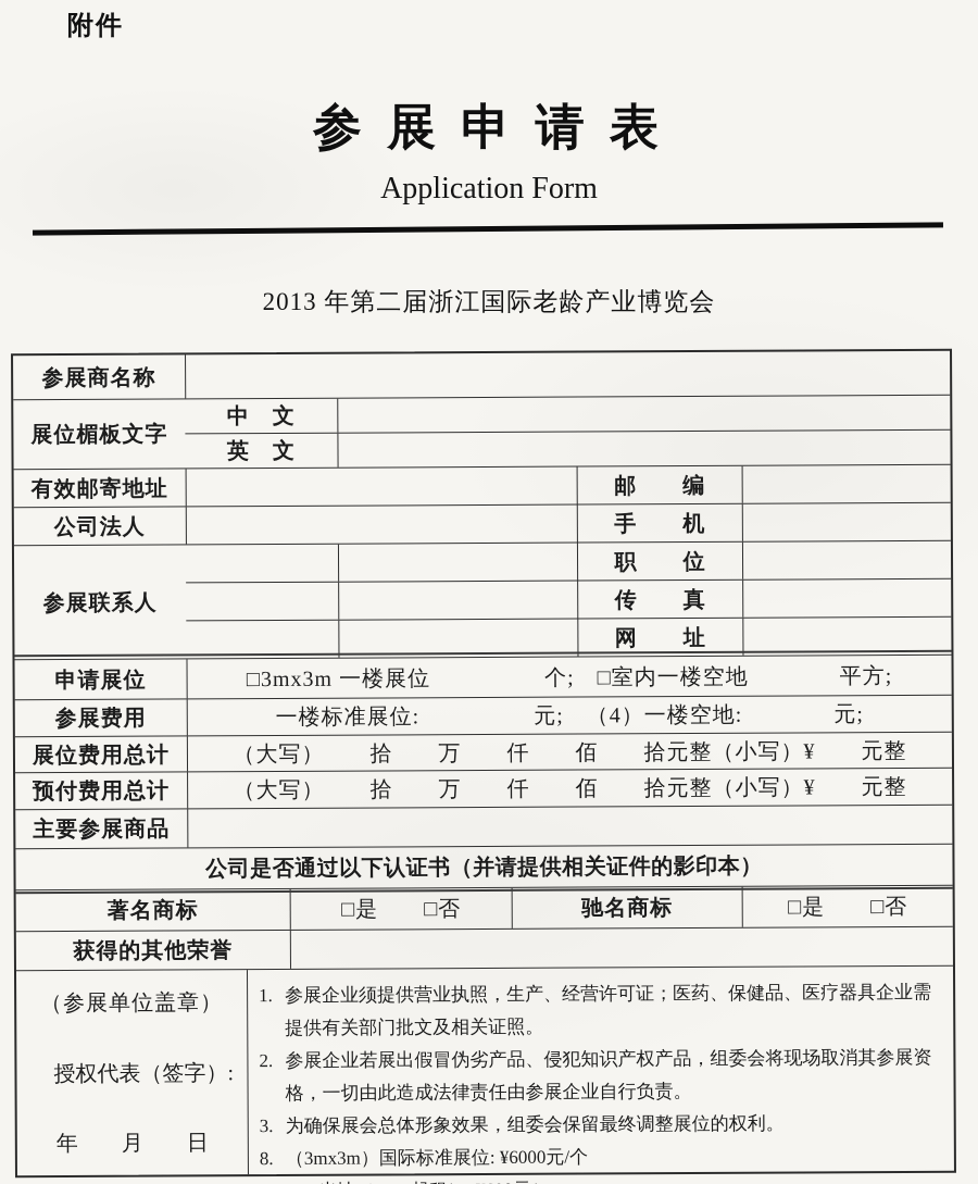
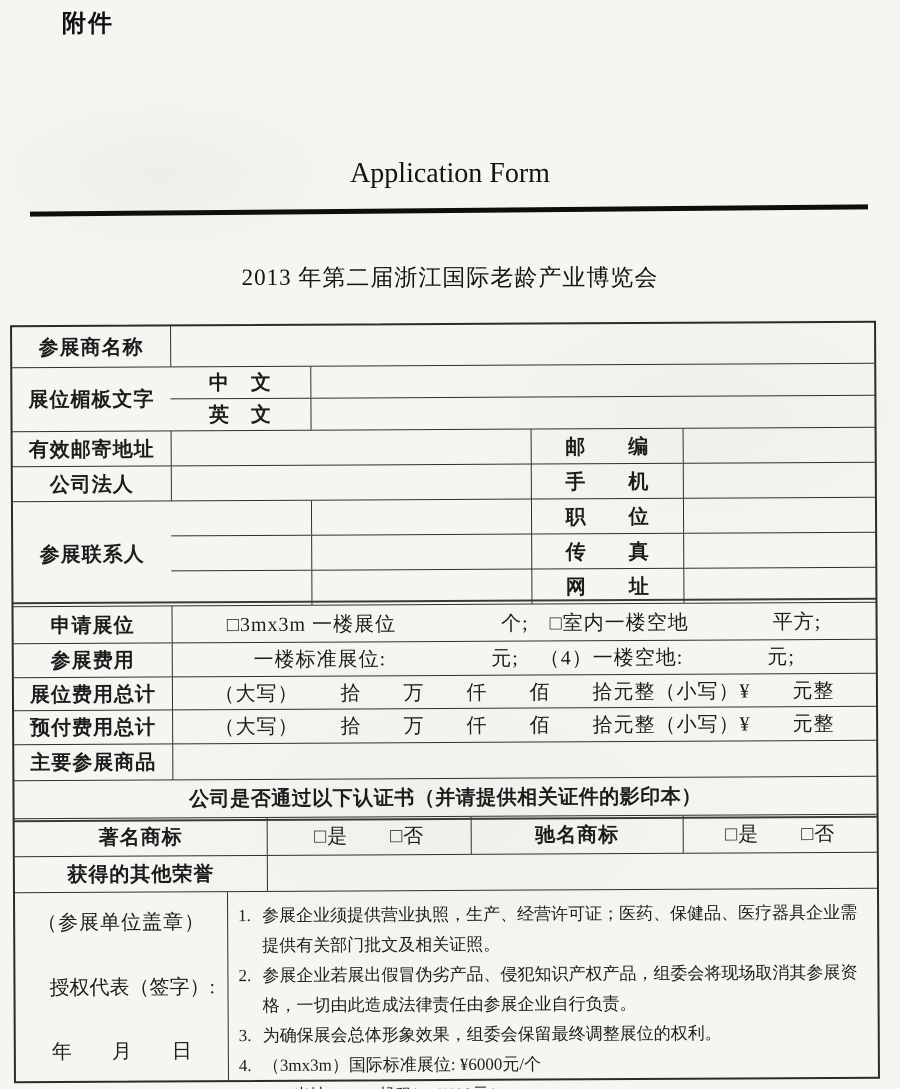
  附件
- 参 展 申 请 表
  Application Form
  2013 年第二届浙江国际老龄产业博览会
  参展商名称
  展位楣板文字
  中 文
  英 文
  有效邮寄地址
  邮 编
  公司法人
  手 机
  参展联系人
  职 位
  传 真
  网 址
  申请展位
  □3mx3m 一楼展位 个; □室内一楼空地 平方;
  参展费用
  一楼标准展位: 元; （4）一楼空地: 元;
  展位费用总计
  （大写） 拾 万 仟 佰 拾元整（小写）¥ 元整
  预付费用总计
  （大写） 拾 万 仟 佰 拾元整（小写）¥ 元整
  主要参展商品
  公司是否通过以下认证书（并请提供相关证件的影印本）
  著名商标
  □是 □否
  驰名商标
  □是 □否
  获得的其他荣誉
  （参展单位盖章）
  授权代表（签字）:
  年 月 日
  1.
  参展企业须提供营业执照，生产、经营许可证；医药、保健品、医疗器具企业需
  提供有关部门批文及相关证照。
  2.
  参展企业若展出假冒伪劣产品、侵犯知识产权产品，组委会将现场取消其参展资
  格，一切由此造成法律责任由参展企业自行负责。
  3.
  为确保展会总体形象效果，组委会保留最终调整展位的权利。
- 8.
+ 4.
  （3mx3m）国际标准展位: ¥6000元/个
